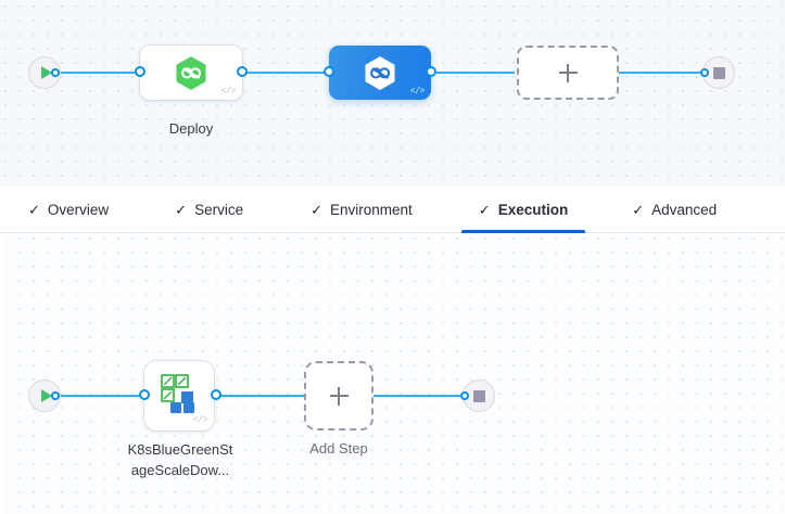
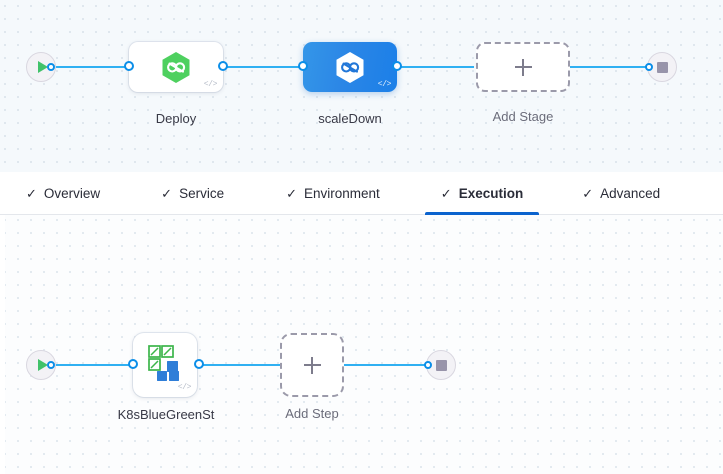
  </>
  Deploy
  </>
+ scaleDown
+ Add Stage
  ✓
  Overview
  ✓
  Service
  ✓
  Environment
  ✓
  Execution
  ✓
  Advanced
  </>
  K8sBlueGreenSt
- ageScaleDow...
  Add Step
